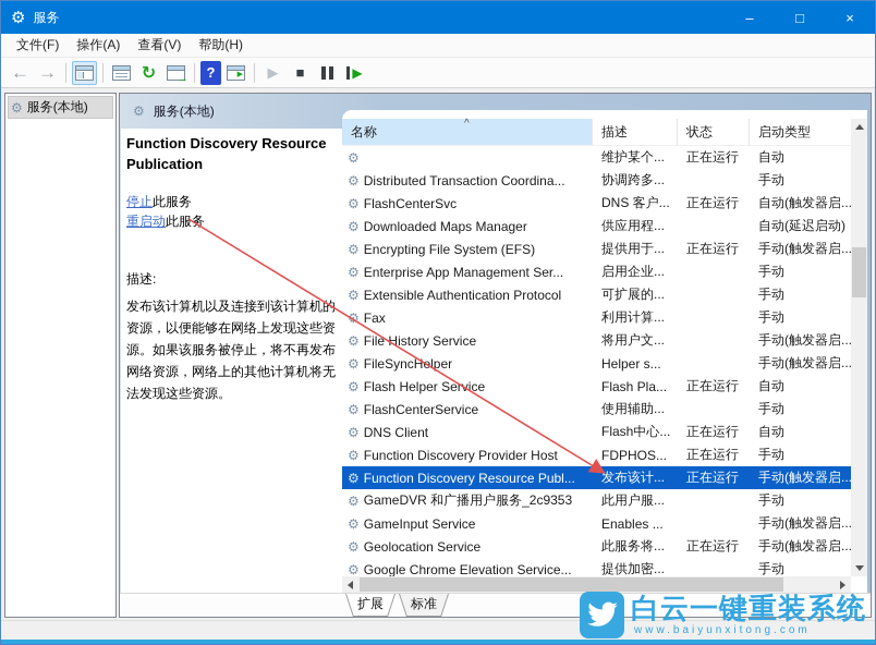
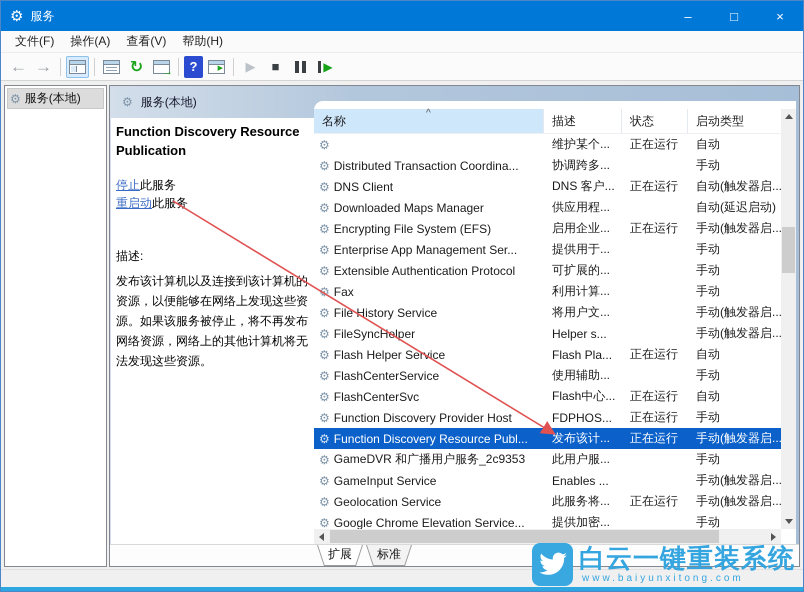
  ⚙
  服务
  –
  □
  ×
  文件(F)
  操作(A)
  查看(V)
  帮助(H)
  ⚙
  服务(本地)
  ⚙
  服务(本地)
  Function Discovery Resource Publication
  停止此服务
  重启动此服务
  描述:
  发布该计算机以及连接到该计算机资源，以便能够在网络上发现这些资源。如果该服务被停止，将不再发布网络资源，网络上的其他计算机将无法发现这些资源。
  名称
  ^
  描述
  状态
  启动类型
  ⚙
  维护某个...
  正在运行
  自动
  ⚙
  Distributed Transaction Coordina...
  协调跨多...
  手动
  ⚙
- FlashCenterSvc
+ DNS Client
  DNS 客户...
  正在运行
  自动(触发器启..
  ⚙
  Downloaded Maps Manager
  供应用程...
  自动(延迟启动)
  ⚙
  Encrypting File System (EFS)
- 提供用于...
+ 启用企业...
  正在运行
  手动(触发器启..
  ⚙
  Enterprise App Management Ser...
- 启用企业...
+ 提供用于...
  手动
  ⚙
  Extensible Authentication Protocol
  可扩展的...
  手动
  ⚙
  Fax
  利用计算...
  手动
  ⚙
  File History Service
  将用户文...
  手动(触发器启..
  ⚙
  FileSyncHelper
  Helper s...
  手动(触发器启..
  ⚙
  Flash Helper Service
  Flash Pla...
  正在运行
  自动
  ⚙
  FlashCenterService
  使用辅助...
  手动
  ⚙
- DNS Client
+ FlashCenterSvc
  Flash中心...
  正在运行
  自动
  ⚙
  Function Discovery Provider Host
  FDPHOS...
  正在运行
  手动
  ⚙
  Function Discovery Resource Publ...
  发布该计...
  正在运行
  手动(触发器启..
  ⚙
  GameDVR 和广播用户服务_2c9353
  此用户服...
  手动
  ⚙
  GameInput Service
  Enables ...
  手动(触发器启..
  ⚙
  Geolocation Service
  此服务将...
  正在运行
  手动(触发器启..
  ⚙
  Google Chrome Elevation Service...
  提供加密...
  手动
  扩展
  标准
  白云一键重装系统
  www.baiyunxitong.com
